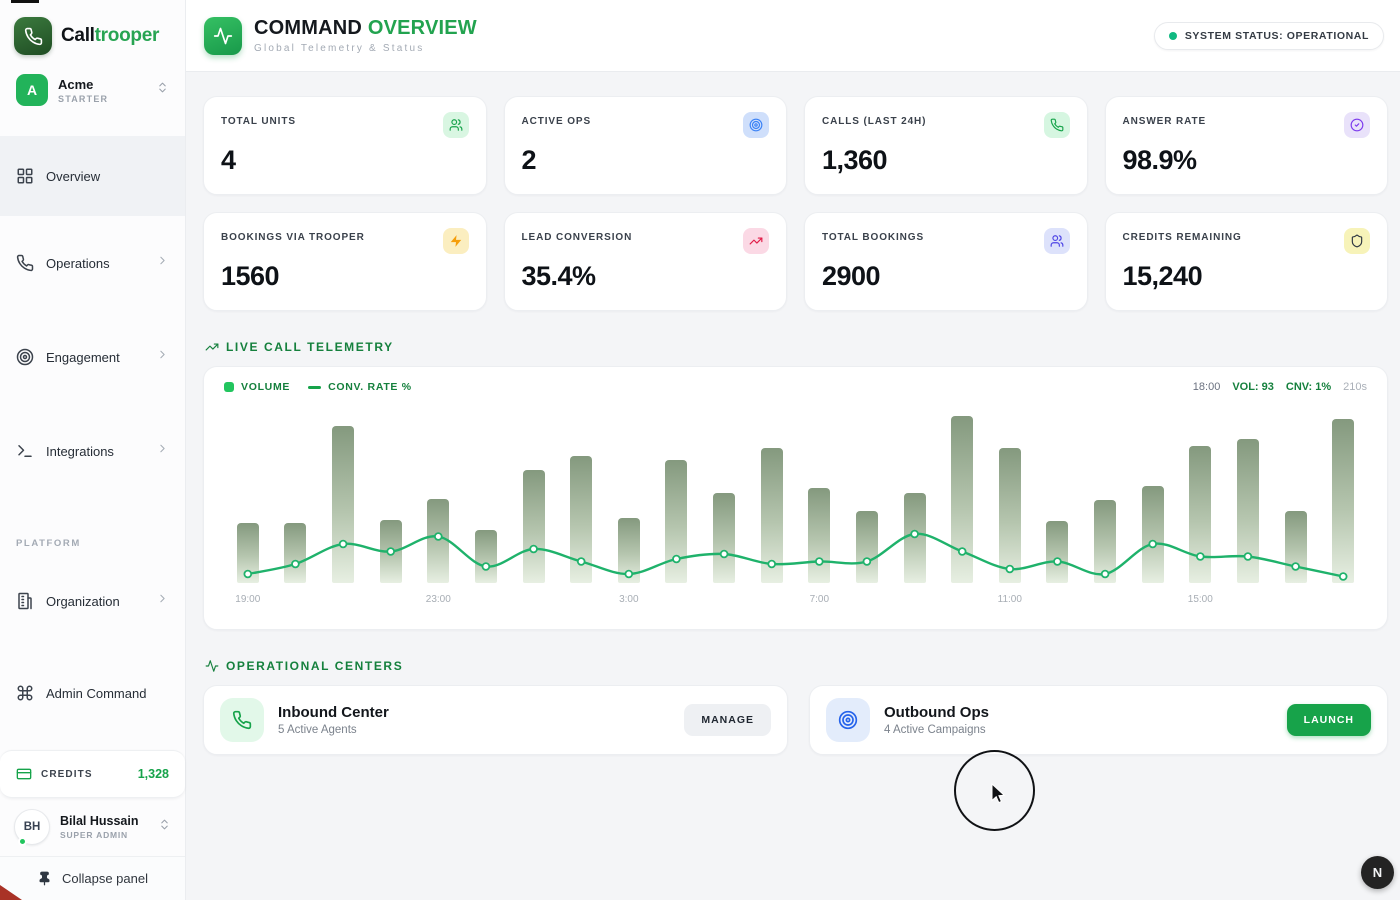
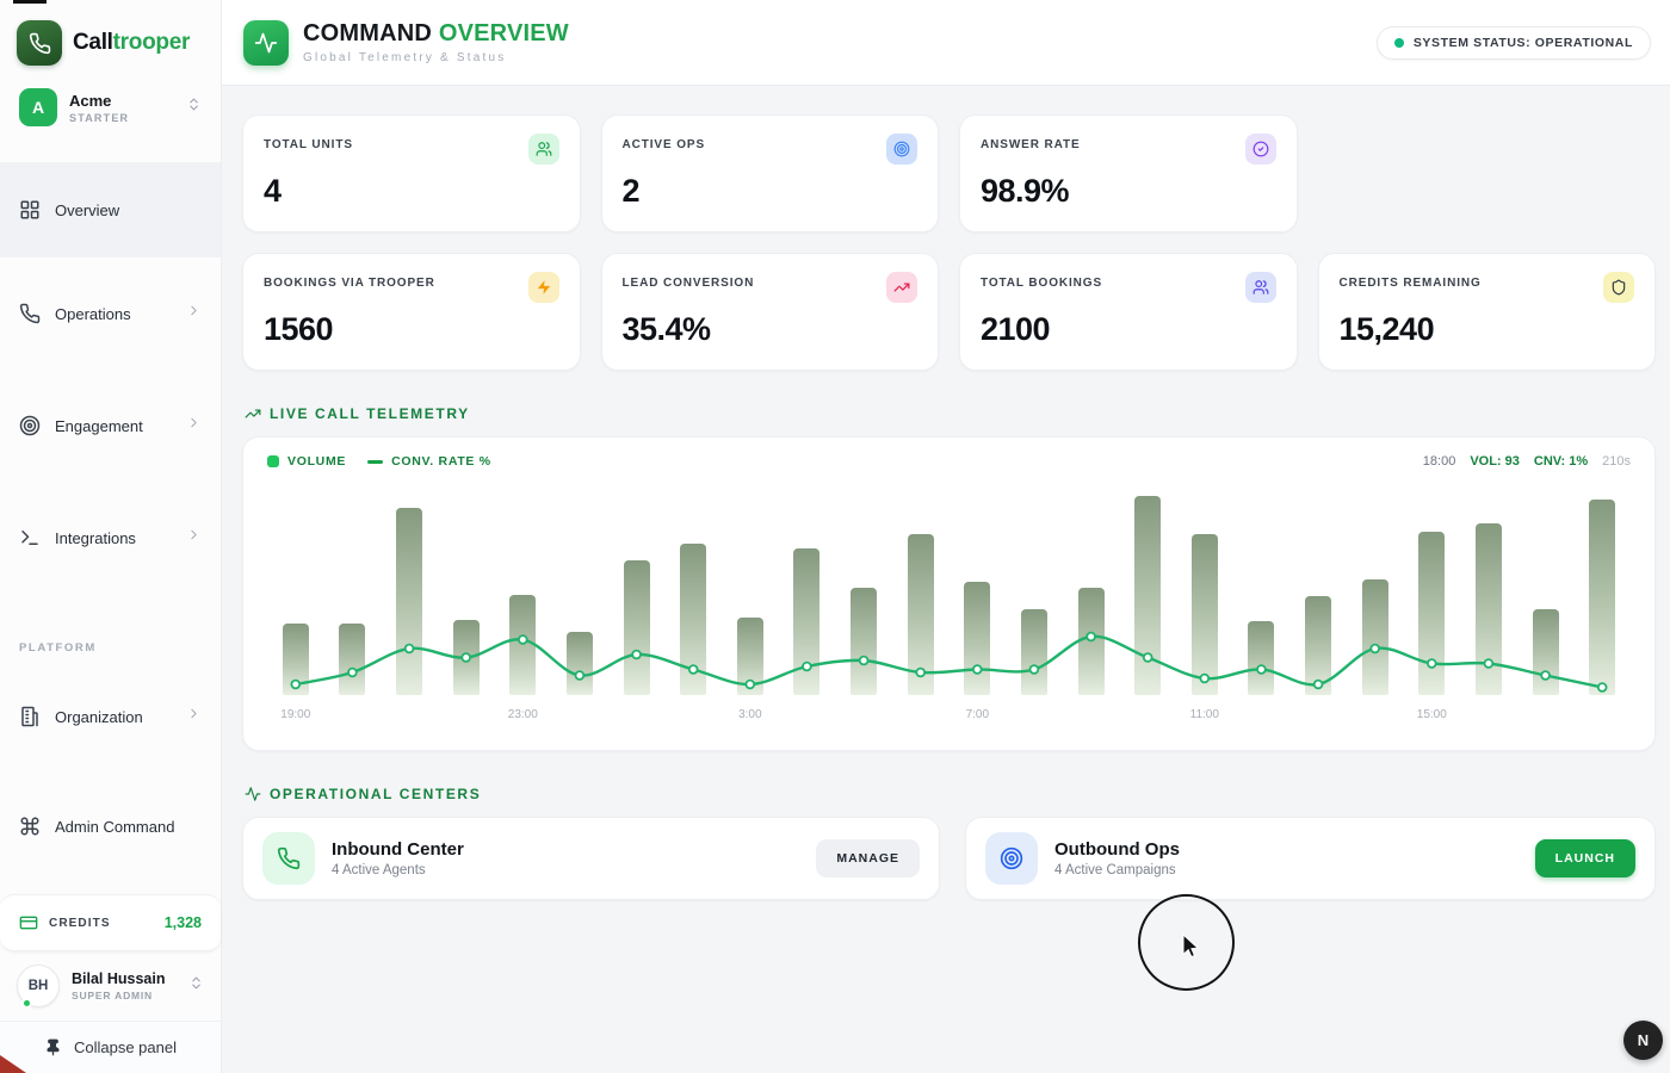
  Calltrooper
  A
  Acme
  STARTER
  Overview
  Operations
  Engagement
  Integrations
  PLATFORM
  Organization
  Admin Command
  CREDITS
  1,328
  BH
  Bilal Hussain
  SUPER ADMIN
  Collapse panel
  COMMAND OVERVIEW
  Global Telemetry & Status
  SYSTEM STATUS: OPERATIONAL
  TOTAL UNITS
  4
  ACTIVE OPS
  2
- CALLS (LAST 24H)
- 1,360
  ANSWER RATE
  98.9%
  BOOKINGS VIA TROOPER
  1560
  LEAD CONVERSION
  35.4%
  TOTAL BOOKINGS
- 2900
+ 2100
  CREDITS REMAINING
  15,240
  LIVE CALL TELEMETRY
  VOLUME
  CONV. RATE %
  18:00
  VOL: 93
  CNV: 1%
  210s
  19:00
  23:00
  3:00
  7:00
  11:00
  15:00
  OPERATIONAL CENTERS
  Inbound Center
- 5 Active Agents
+ 4 Active Agents
  MANAGE
  Outbound Ops
  4 Active Campaigns
  LAUNCH
  N
